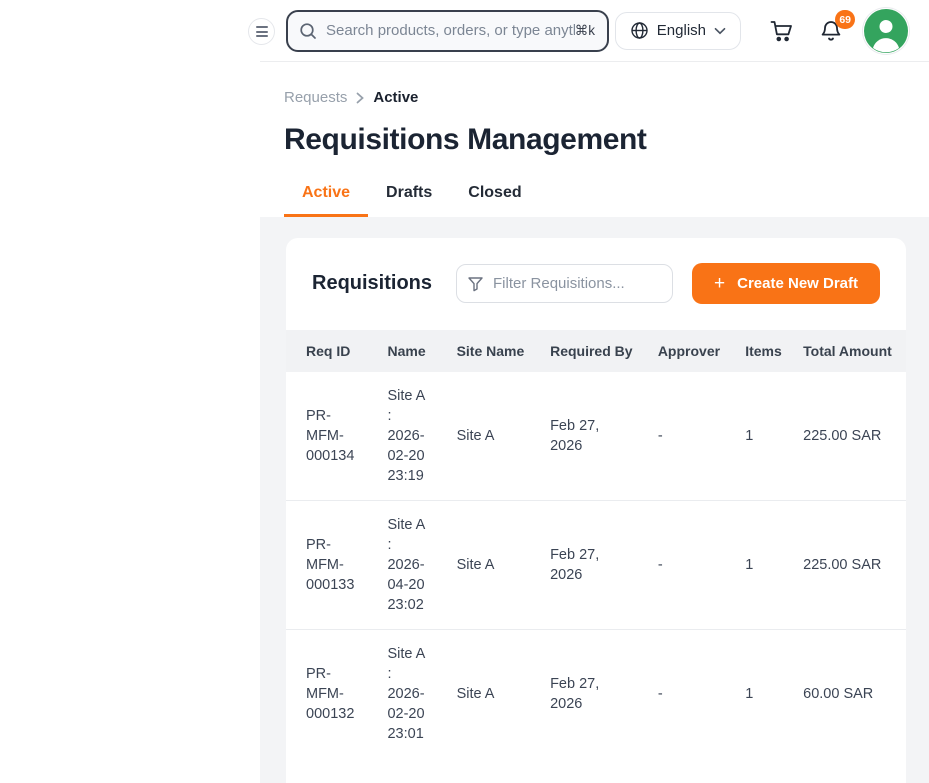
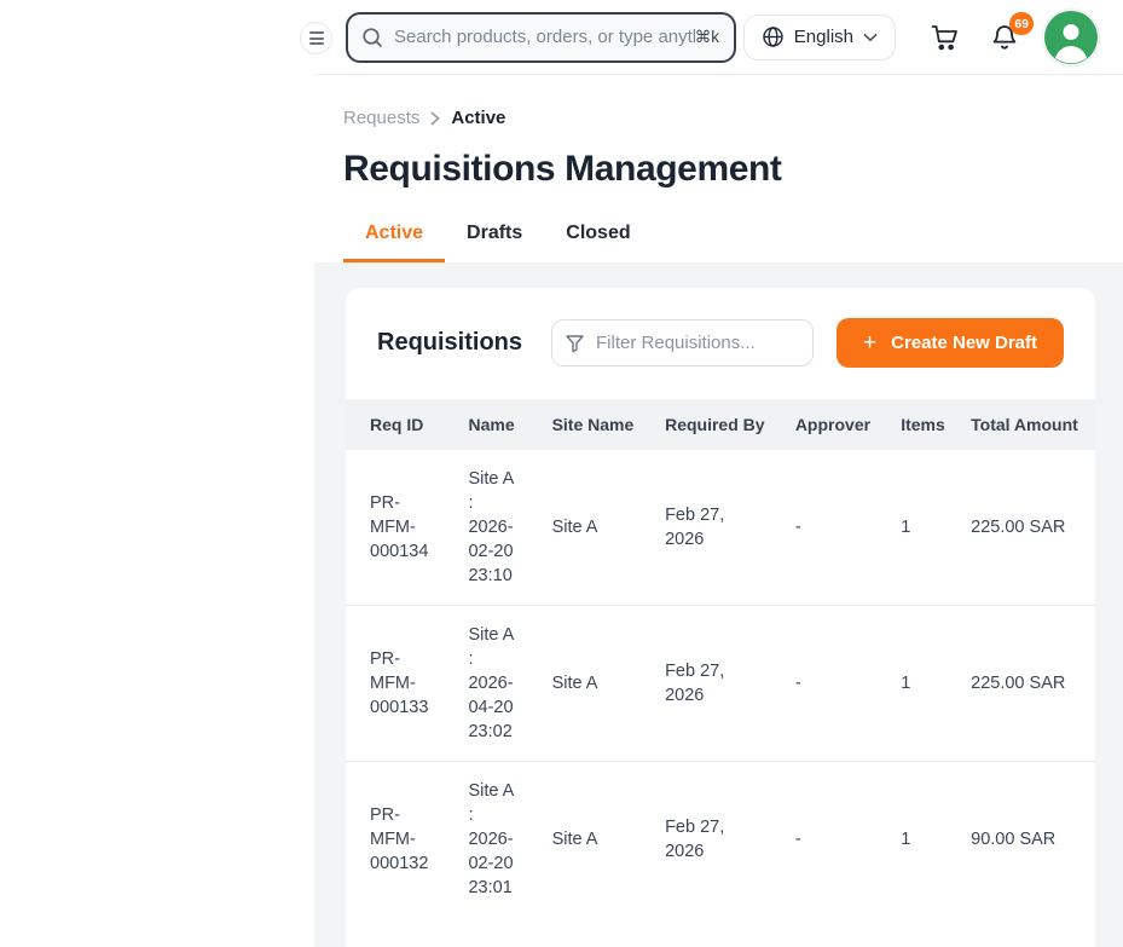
  Search products, orders, or type anyt
  ⌘k
  English
  69
  Requests
  Active
  Requisitions Management
  Active
  Drafts
  Closed
  Requisitions
  Filter Requisitions...
  +
  Create New Draft
  Req ID	Name	Site Name	Required By	Approver	Items	Total Amount
- PR-MFM-000134	Site A : 2026-02-20 23:19	Site A	Feb 27, 2026	-	1	225.00 SAR
+ PR-MFM-000134	Site A : 2026-02-20 23:10	Site A	Feb 27, 2026	-	1	225.00 SAR
  PR-MFM-000133	Site A : 2026-04-20 23:02	Site A	Feb 27, 2026	-	1	225.00 SAR
- PR-MFM-000132	Site A : 2026-02-20 23:01	Site A	Feb 27, 2026	-	1	60.00 SAR
+ PR-MFM-000132	Site A : 2026-02-20 23:01	Site A	Feb 27, 2026	-	1	90.00 SAR
